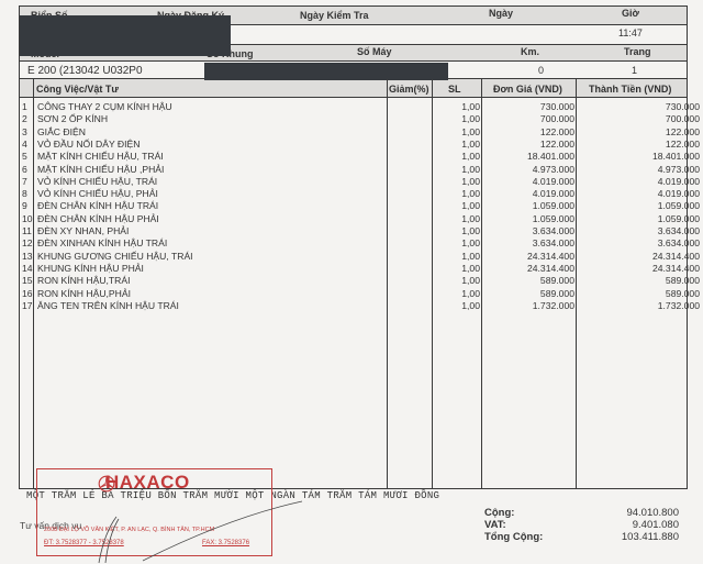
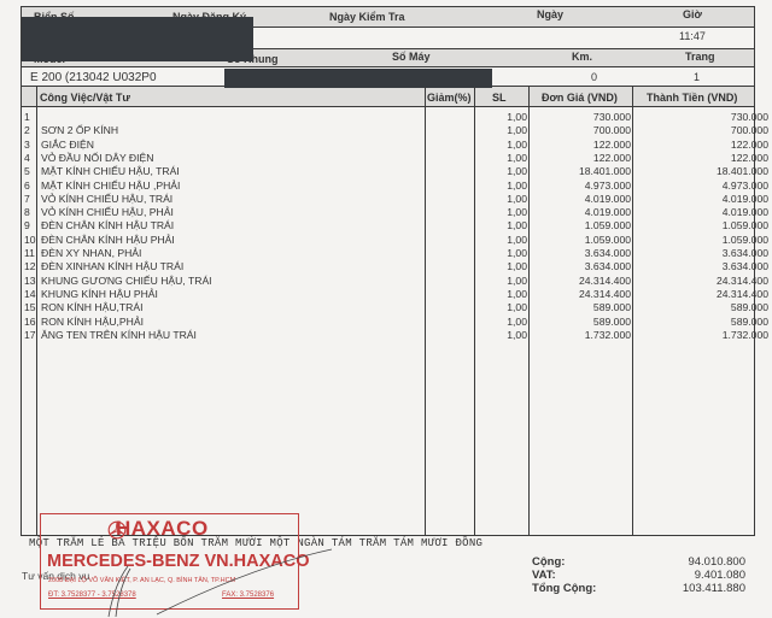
  Ngày Kiểm Tra
  Ngày
  Giờ
  11:47
  Số Máy
  Km.
  Trang
  E 200 (213042 U032P0
  0
  1
  Công Việc/Vật Tư
  Giảm(%)
  SL
  Đơn Giá (VND)
  Thành Tiền (VND)
  1
- CÔNG THAY 2 CỤM KÍNH HẬU
  1,00
  730.000
  730.000
  2
  SƠN 2 ỐP KÍNH
  1,00
  700.000
  700.000
  3
  GIẮC ĐIỆN
  1,00
  122.000
  122.000
  4
  VỎ ĐẦU NỐI DÂY ĐIỆN
  1,00
  122.000
  122.000
  5
  MẶT KÍNH CHIẾU HẬU, TRÁI
  1,00
  18.401.000
  18.401.000
  6
  MẶT KÍNH CHIẾU HẬU ,PHẢI
  1,00
  4.973.000
  4.973.000
  7
  VỎ KÍNH CHIẾU HẬU, TRÁI
  1,00
  4.019.000
  4.019.000
  8
  VỎ KÍNH CHIẾU HẬU, PHẢI
  1,00
  4.019.000
  4.019.000
  9
  ĐÈN CHÂN KÍNH HẬU TRÁI
  1,00
  1.059.000
  1.059.000
  10
  ĐÈN CHÂN KÍNH HẬU PHẢI
  1,00
  1.059.000
  1.059.000
  11
  ĐÈN XY NHAN, PHẢI
  1,00
  3.634.000
  3.634.000
  12
  ĐÈN XINHAN KÍNH HẬU TRÁI
  1,00
  3.634.000
  3.634.000
  13
  KHUNG GƯƠNG CHIẾU HẬU, TRÁI
  1,00
  24.314.400
  24.314.400
  14
  KHUNG KÍNH HẬU PHẢI
  1,00
  24.314.400
  24.314.400
  15
  RON KÍNH HẬU,TRÁI
  1,00
  589.000
  589.000
  16
  RON KÍNH HẬU,PHẢI
  1,00
  589.000
  589.000
  17
  ĂNG TEN TRÊN KÍNH HẬU TRÁI
  1,00
  1.732.000
  1.732.000
  MỘT TRĂM LẺ BA TRIỆU BỐN TRĂM MƯỜI MỘT NGÀN TÁM TRĂM TÁM MƯƠI ĐỒNG
  Cộng:
  94.010.800
  VAT:
  9.401.080
  Tổng Cộng:
  103.411.880
  Tư vấn dịch vụ
  HAXACO
+ MERCEDES-BENZ VN.HAXACO
